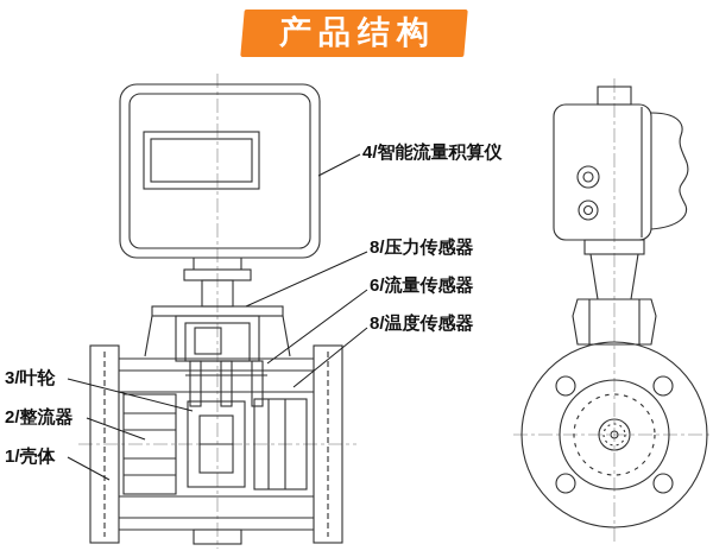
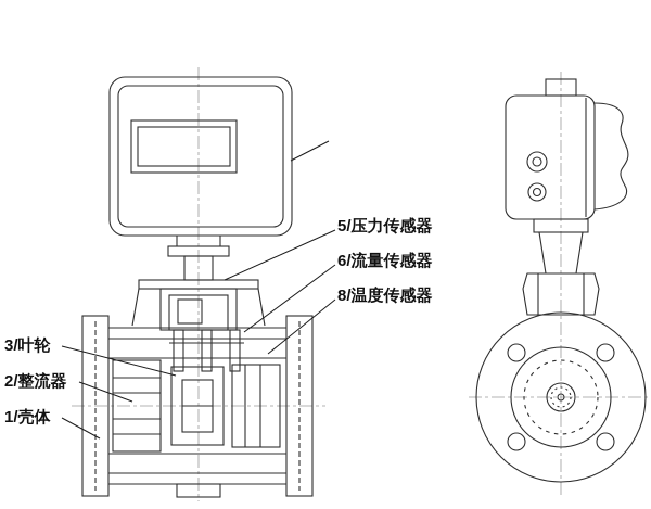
- 产品结构
- 4/智能流量积算仪
- 8/压力传感器
+ 5/压力传感器
  6/流量传感器
  8/温度传感器
  3/叶轮
  2/整流器
  1/壳体
